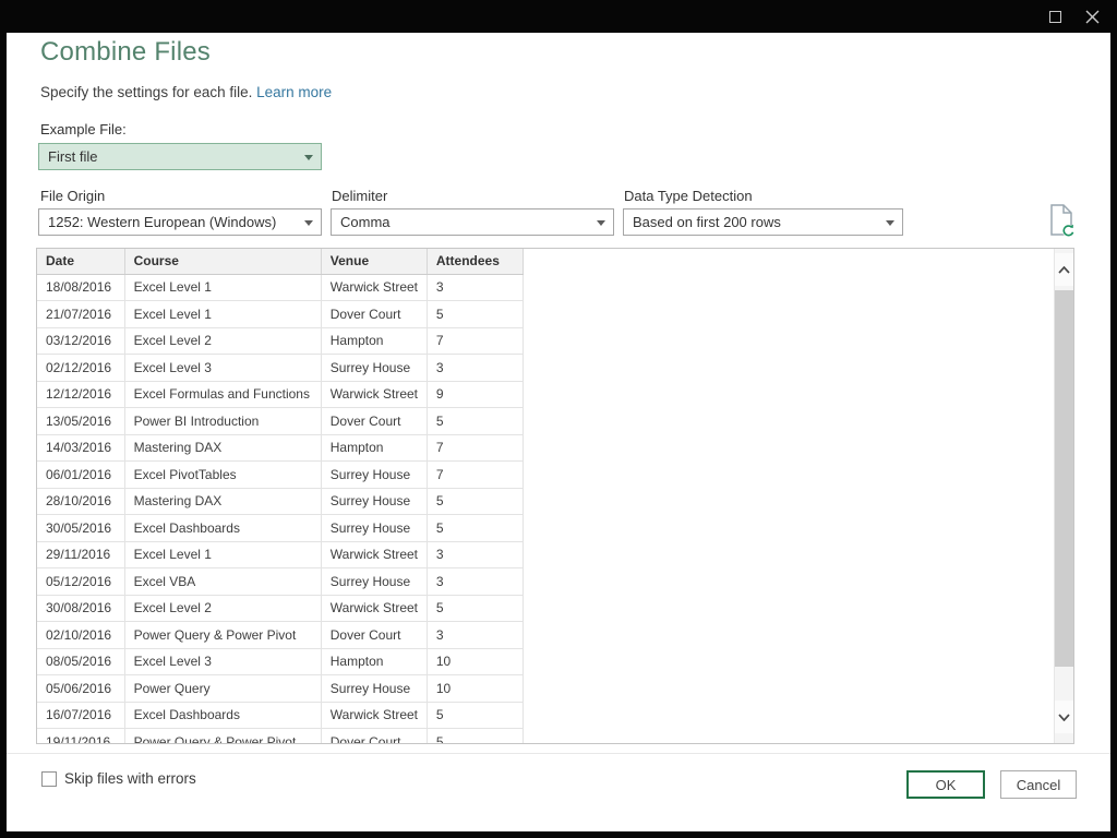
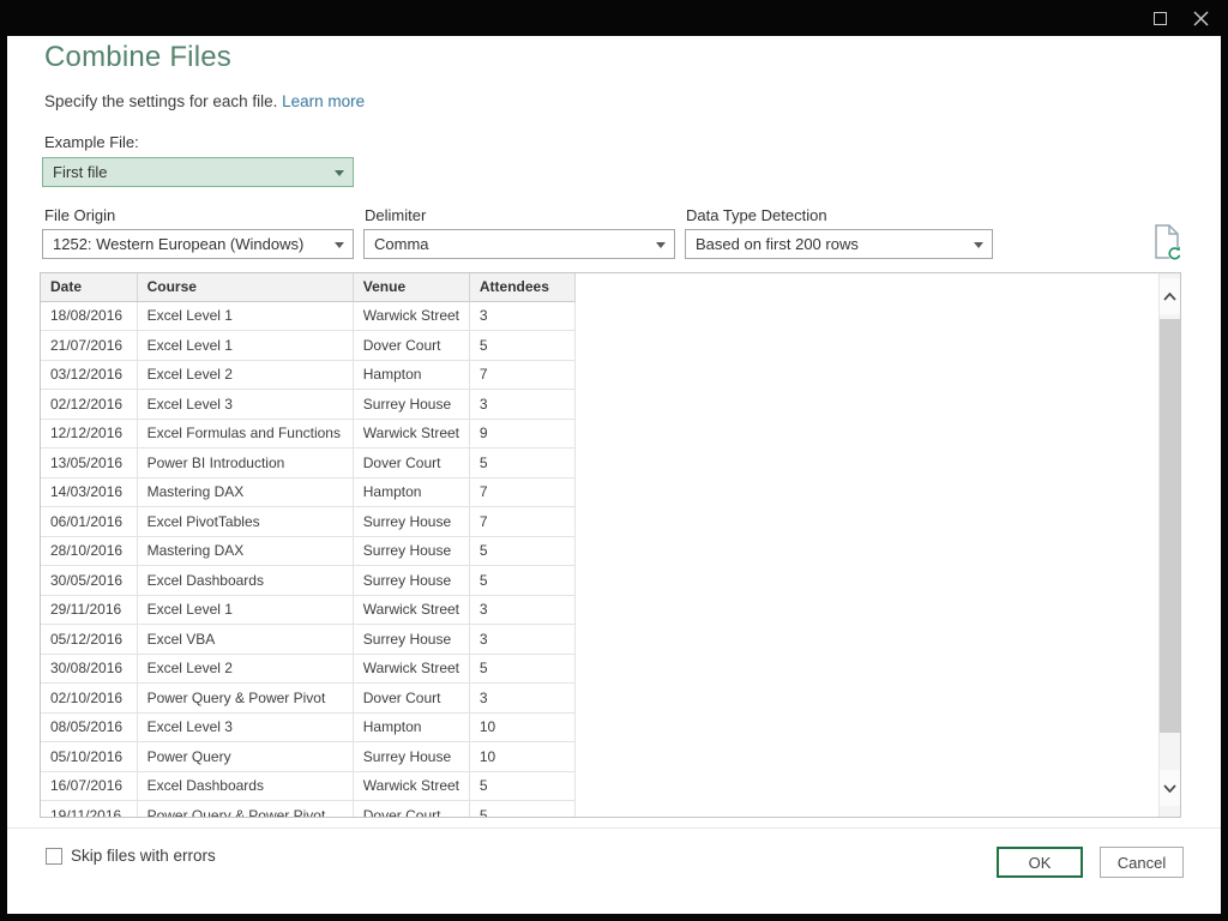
  Combine Files
  Specify the settings for each file. Learn more
  Example File:
  First file
  File Origin
  1252: Western European (Windows)
  Delimiter
  Comma
  Data Type Detection
  Based on first 200 rows
  Date	Course	Venue	Attendees
  18/08/2016	Excel Level 1	Warwick Street	3
  21/07/2016	Excel Level 1	Dover Court	5
  03/12/2016	Excel Level 2	Hampton	7
  02/12/2016	Excel Level 3	Surrey House	3
  12/12/2016	Excel Formulas and Functions	Warwick Street	9
  13/05/2016	Power BI Introduction	Dover Court	5
  14/03/2016	Mastering DAX	Hampton	7
  06/01/2016	Excel PivotTables	Surrey House	7
  28/10/2016	Mastering DAX	Surrey House	5
  30/05/2016	Excel Dashboards	Surrey House	5
  29/11/2016	Excel Level 1	Warwick Street	3
  05/12/2016	Excel VBA	Surrey House	3
  30/08/2016	Excel Level 2	Warwick Street	5
  02/10/2016	Power Query & Power Pivot	Dover Court	3
  08/05/2016	Excel Level 3	Hampton	10
- 05/06/2016	Power Query	Surrey House	10
+ 05/10/2016	Power Query	Surrey House	10
  16/07/2016	Excel Dashboards	Warwick Street	5
  19/11/2016	Power Query & Power Pivot	Dover Court	5
  Skip files with errors
  OK
  Cancel
